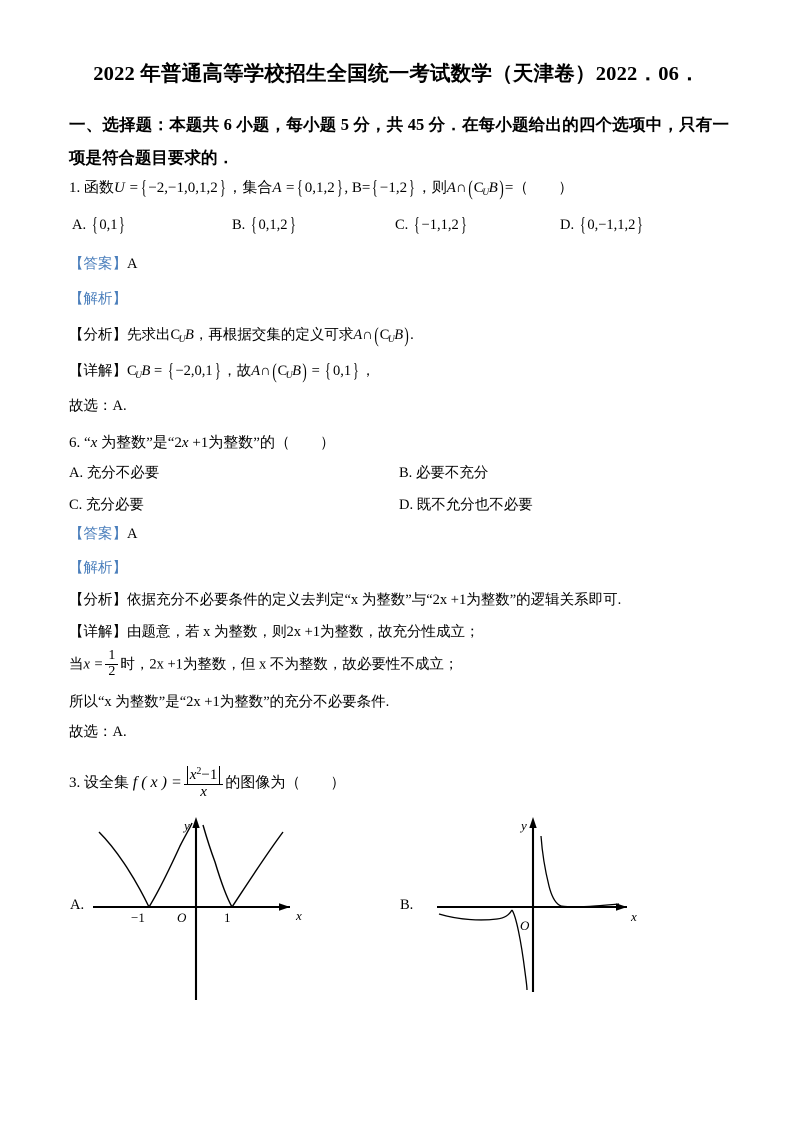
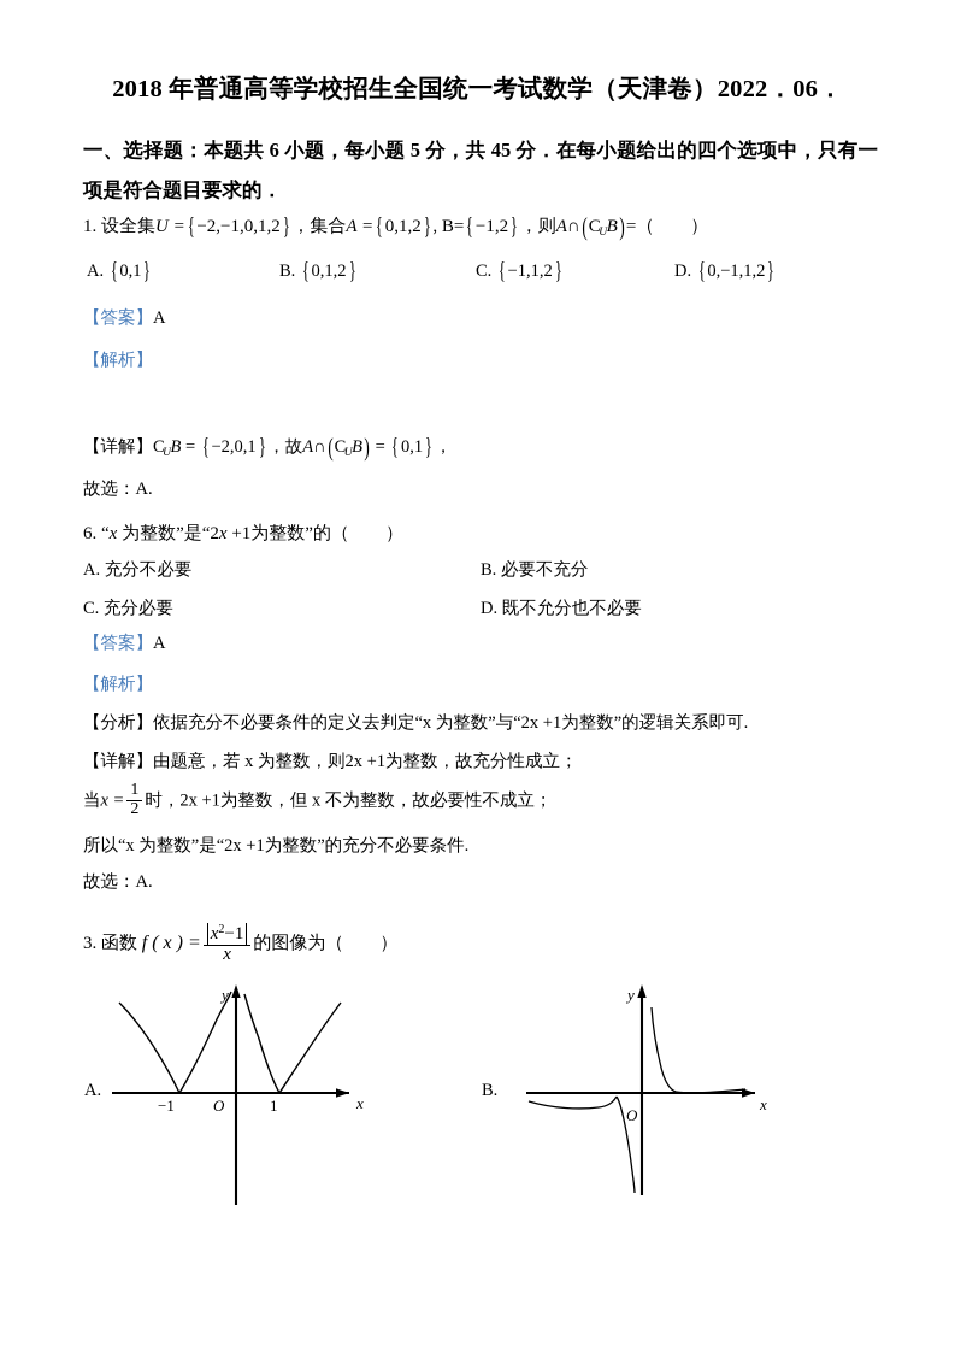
- 2022 年普通高等学校招生全国统一考试数学（天津卷）2022．06．
+ 2018 年普通高等学校招生全国统一考试数学（天津卷）2022．06．
  一、选择题：本题共 6 小题，每小题 5 分，共 45 分．在每小题给出的四个选项中，只有一项是符合题目要求的．
- 1. 函数U ={−2,−1,0,1,2}，集合A ={0,1,2}, B={−1,2}，则A∩(CUB)=（ ）
+ 1. 设全集U ={−2,−1,0,1,2}，集合A ={0,1,2}, B={−1,2}，则A∩(CUB)=（ ）
  A. {0,1}
  B. {0,1,2}
  C. {−1,1,2}
  D. {0,−1,1,2}
  【答案】A
  【解析】
- 【分析】先求出CUB，再根据交集的定义可求A∩(CUB).
  【详解】CUB = {−2,0,1}，故A∩(CUB) = {0,1}，
  故选：A.
  6. “x 为整数”是“2x +1为整数”的（ ）
  A. 充分不必要
  B. 必要不充分
  C. 充分必要
  D. 既不允分也不必要
  【答案】A
  【解析】
  【分析】依据充分不必要条件的定义去判定“x 为整数”与“2x +1为整数”的逻辑关系即可.
  【详解】由题意，若 x 为整数，则2x +1为整数，故充分性成立；
  当x =
  1
  2
  时，2x +1为整数，但 x 不为整数，故必要性不成立；
  所以“x 为整数”是“2x +1为整数”的充分不必要条件.
  故选：A.
- 3. 设全集 f ( x ) =
+ 3. 函数 f ( x ) =
  x2−1
  x
  的图像为（ ）
  A.
  x
  y
  O
  −1
  1
  B.
  x
  y
  O
